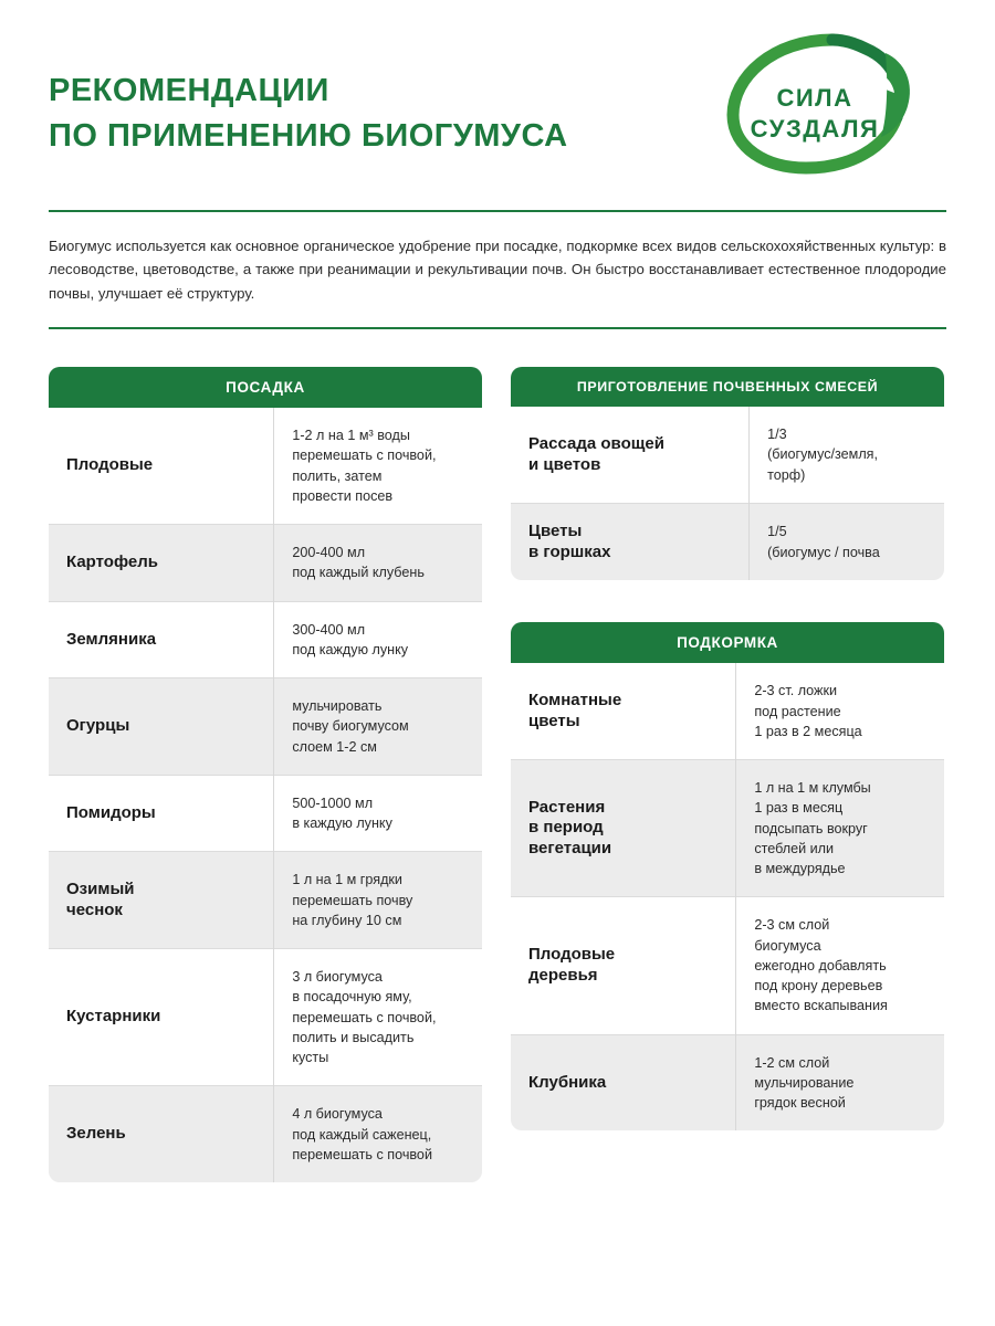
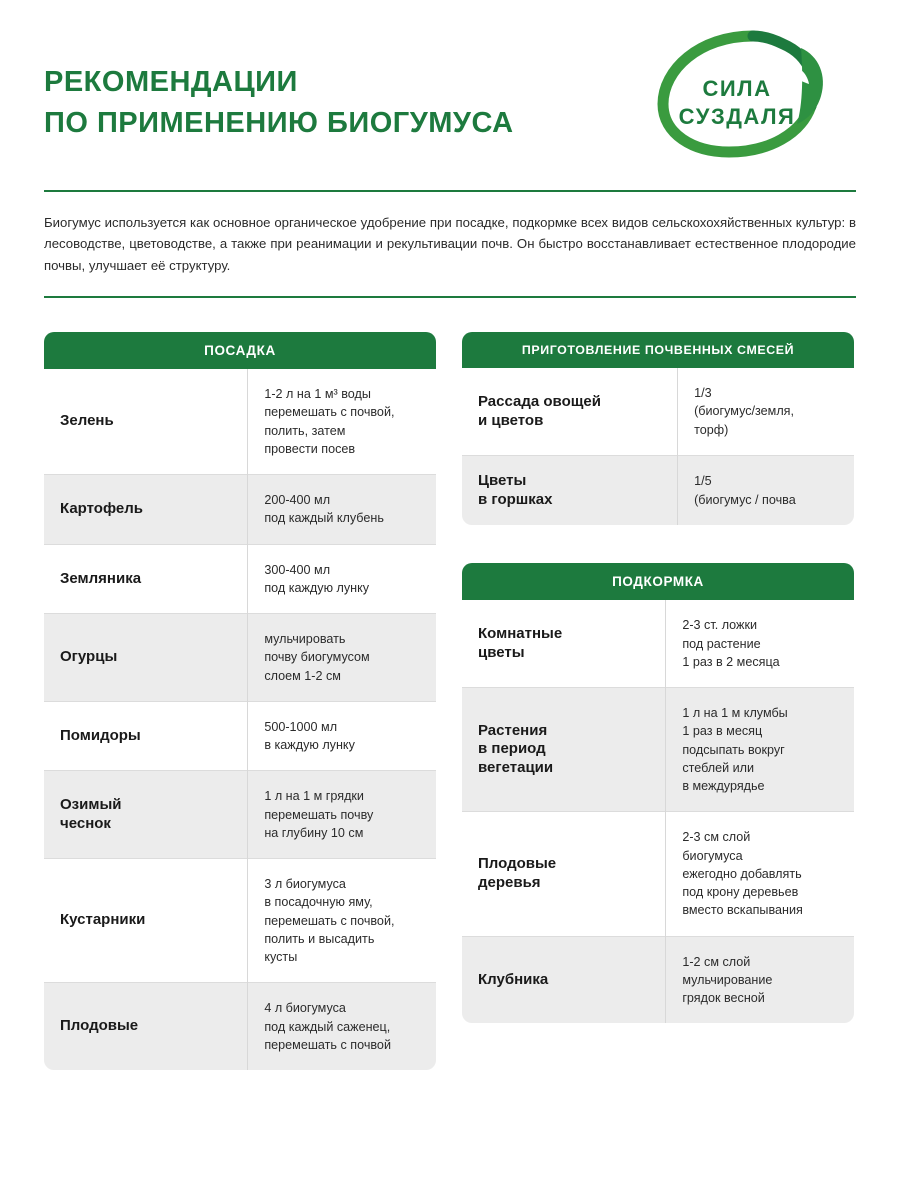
  РЕКОМЕНДАЦИИ
  ПО ПРИМЕНЕНИЮ БИОГУМУСА
  СИЛА
  СУЗДАЛЯ
  Биогумус используется как основное органическое удобрение при посадке, подкормке всех видов сельскохохяйственных культур: в лесоводстве, цветоводстве, а также при реанимации и рекультивации почв. Он быстро восстанавливает естественное плодородие почвы, улучшает её структуру.
  ПОСАДКА
- Плодовые	1-2 л на 1 м³ воды перемешать с почвой, полить, затем провести посев
+ Зелень	1-2 л на 1 м³ воды перемешать с почвой, полить, затем провести посев
  Картофель	200-400 мл под каждый клубень
  Земляника	300-400 мл под каждую лунку
  Огурцы	мульчировать почву биогумусом слоем 1-2 см
  Помидоры	500-1000 мл в каждую лунку
  Озимый чеснок	1 л на 1 м грядки перемешать почву на глубину 10 см
  Кустарники	3 л биогумуса в посадочную яму, перемешать с почвой, полить и высадить кусты
- Зелень	4 л биогумуса под каждый саженец, перемешать с почвой
+ Плодовые	4 л биогумуса под каждый саженец, перемешать с почвой
  ПРИГОТОВЛЕНИЕ ПОЧВЕННЫХ СМЕСЕЙ
  Рассада овощей и цветов	1/3 (биогумус/земля, торф)
  Цветы в горшках	1/5 (биогумус / почва
  ПОДКОРМКА
  Комнатные цветы	2-3 ст. ложки под растение 1 раз в 2 месяца
  Растения в период вегетации	1 л на 1 м клумбы 1 раз в месяц подсыпать вокруг стеблей или в междурядье
  Плодовые деревья	2-3 см слой биогумуса ежегодно добавлять под крону деревьев вместо вскапывания
  Клубника	1-2 см слой мульчирование грядок весной
